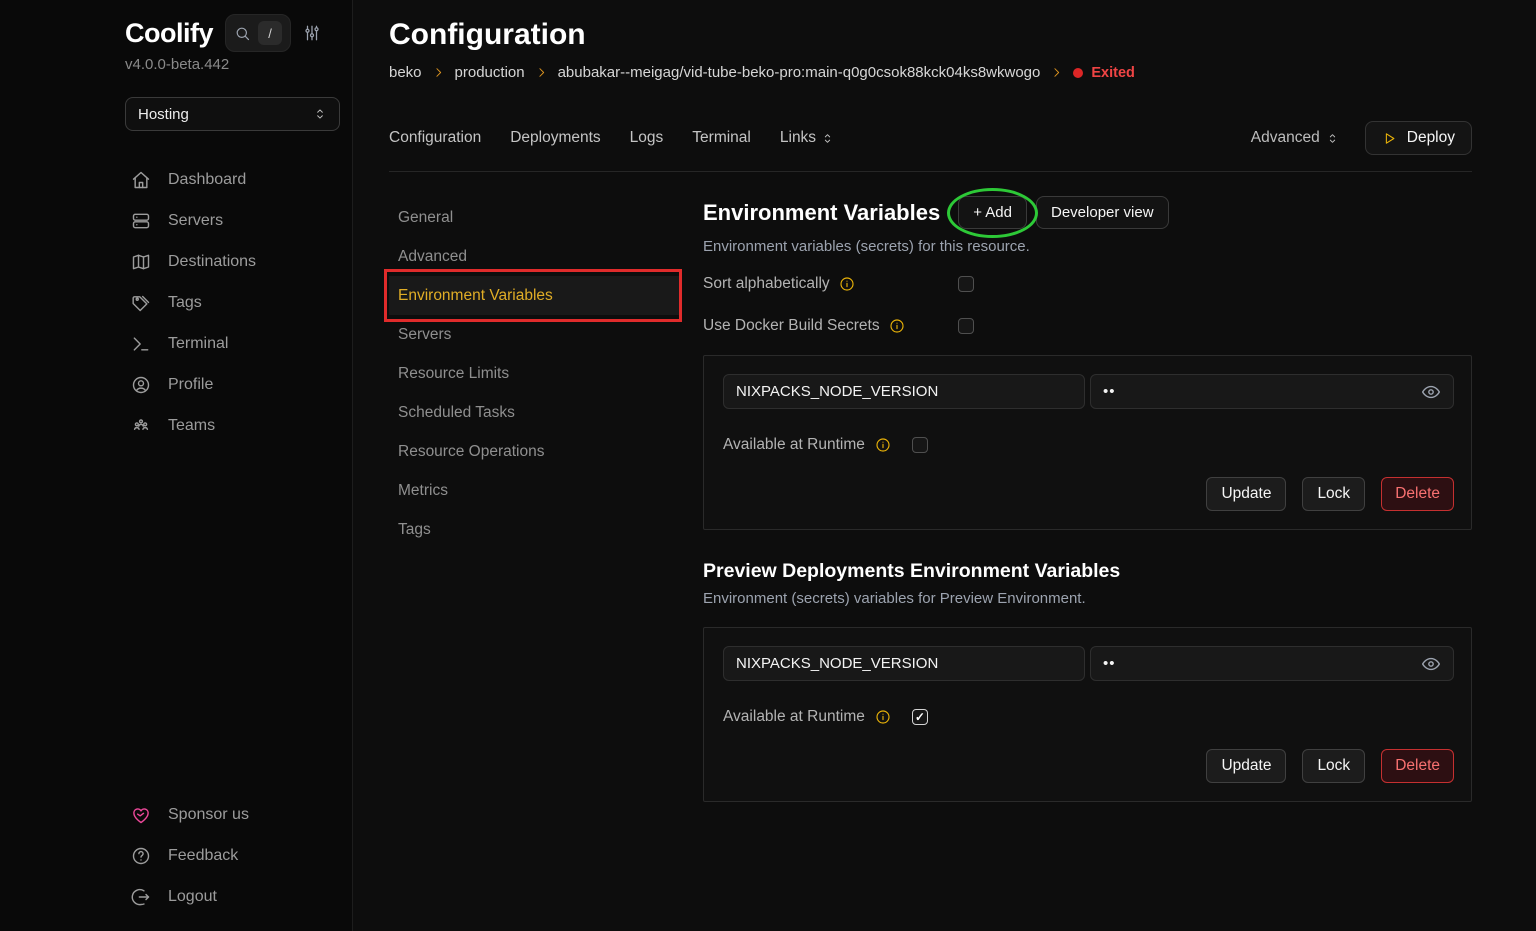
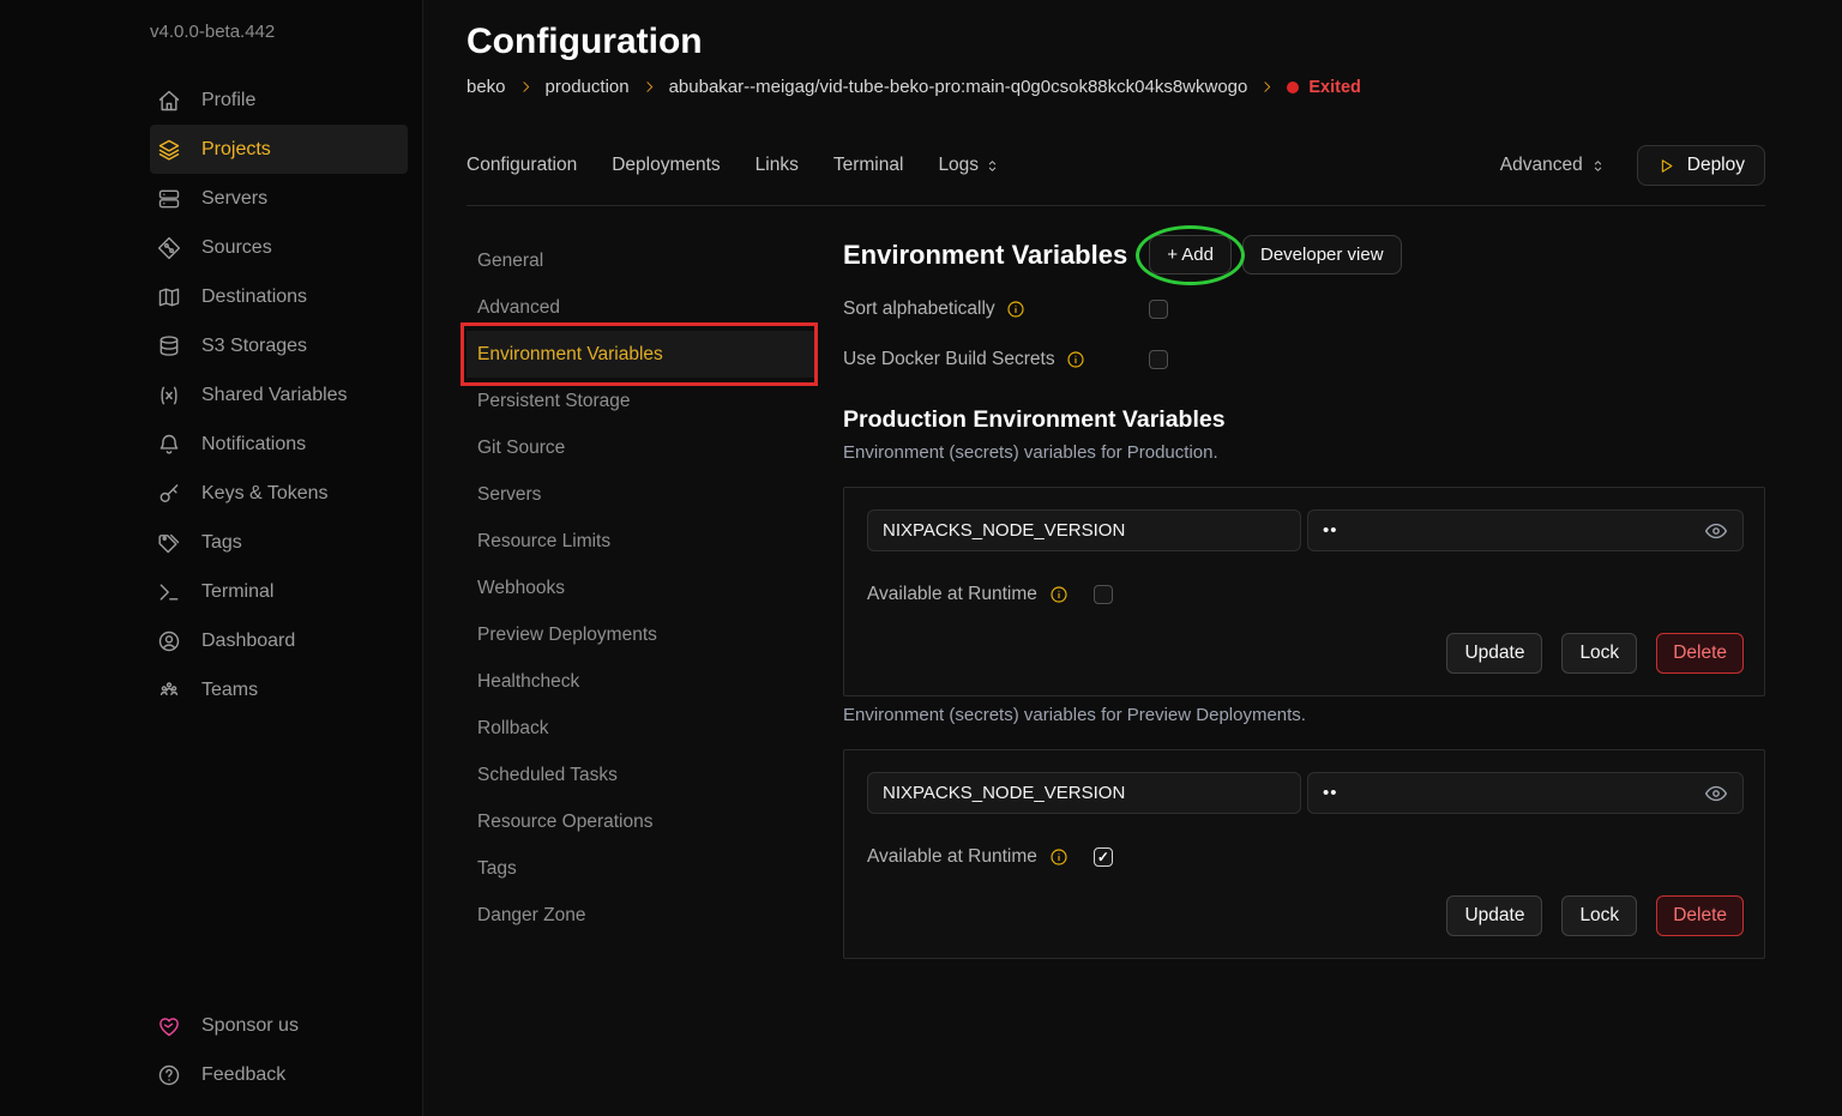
- Coolify
- /
  v4.0.0-beta.442
- Hosting
- Dashboard
+ Profile
+ Projects
  Servers
+ Sources
  Destinations
+ S3 Storages
+ Shared Variables
+ Notifications
+ Keys & Tokens
  Tags
  Terminal
- Profile
+ Dashboard
  Teams
  Sponsor us
  Feedback
- Logout
  Configuration
  beko
  production
  abubakar--meigag/vid-tube-beko-pro:main-q0g0csok88kck04ks8wkwogo
  Exited
  Configuration
  Deployments
- Logs
+ Links
  Terminal
- Links
+ Logs
  Advanced
  Deploy
  General
  Advanced
  Environment Variables
+ Persistent Storage
+ Git Source
  Servers
  Resource Limits
+ Webhooks
+ Preview Deployments
+ Healthcheck
+ Rollback
  Scheduled Tasks
  Resource Operations
- Metrics
  Tags
+ Danger Zone
  Environment Variables
  + Add
  Developer view
- Environment variables (secrets) for this resource.
  Sort alphabetically
  Use Docker Build Secrets
+ Production Environment Variables
+ Environment (secrets) variables for Production.
  NIXPACKS_NODE_VERSION
  ••
  Available at Runtime
  Update
  Lock
  Delete
- Preview Deployments Environment Variables
- Environment (secrets) variables for Preview Environment.
+ Environment (secrets) variables for Preview Deployments.
  NIXPACKS_NODE_VERSION
  ••
  Available at Runtime
  Update
  Lock
  Delete
